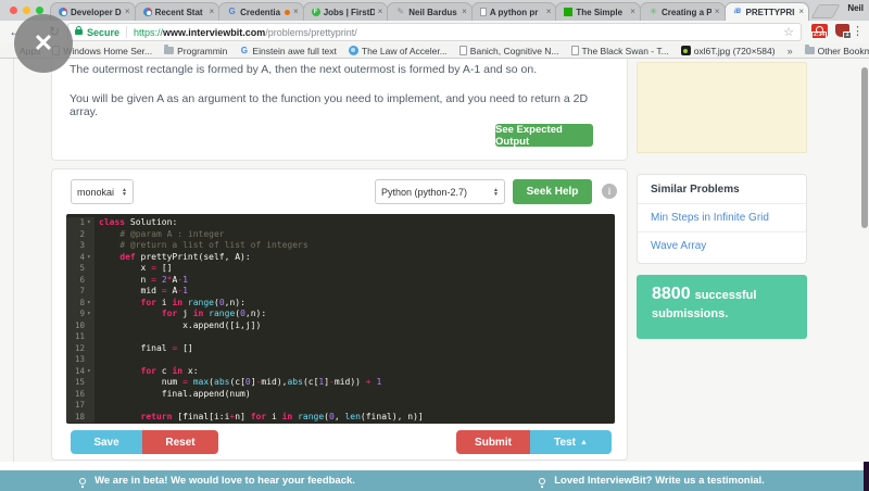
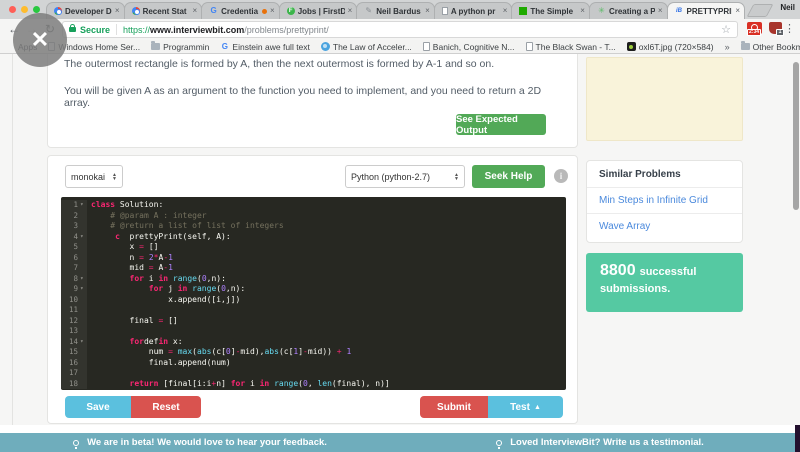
  Developer D
  ×
  Recent Stat
  ×
  G
  Credentia
  ×
  Jobs | FirstD
  ×
  ✎
  Neil Bardus
  ×
  A python pr
  ×
  The Simple
  ×
  ✳
  Creating a P
  ×
  PRETTYPRI
  ×
  Neil
  ←
  →
  ↻
  Secure
  https://www.interviewbit.com/problems/prettyprint/
  ☆
  ⋮
  Apps
  Windows Home Ser...
  Programmin
  G
  Einstein awe full text
  The Law of Acceler...
  Banich, Cognitive N...
  The Black Swan - T...
  oxl6T.jpg (720×584)
  »
  Other Bookm
  ✕
  The outermost rectangle is formed by A, then the next outermost is formed by A-1 and so on.
  You will be given A as an argument to the function you need to implement, and you need to return a 2D array.
  See Expected Output
  monokai
  Python (python-2.7)
  Seek Help
  i
  1
  class Solution:
  2
  # @param A : integer
  3
  # @return a list of list of integers
  4
- def prettyPrint(self, A):
+ c prettyPrint(self, A):
  5
  x = []
  6
  n = 2*A-1
  7
  mid = A-1
  8
  for i in range(0,n):
  9
  for j in range(0,n):
  10
  x.append([i,j])
  11
  12
  final = []
  13
  14
- for c in x:
+ fordefin x:
  15
  num = max(abs(c[0]-mid),abs(c[1]-mid)) + 1
  16
  final.append(num)
  17
  18
  return [final[i:i+n] for i in range(0, len(final), n)]
  Save
  Reset
  Submit
  Test
  Similar Problems
  Min Steps in Infinite Grid
  Wave Array
  8800 successful
  submissions.
  We are in beta! We would love to hear your feedback.
  Loved InterviewBit? Write us a testimonial.
